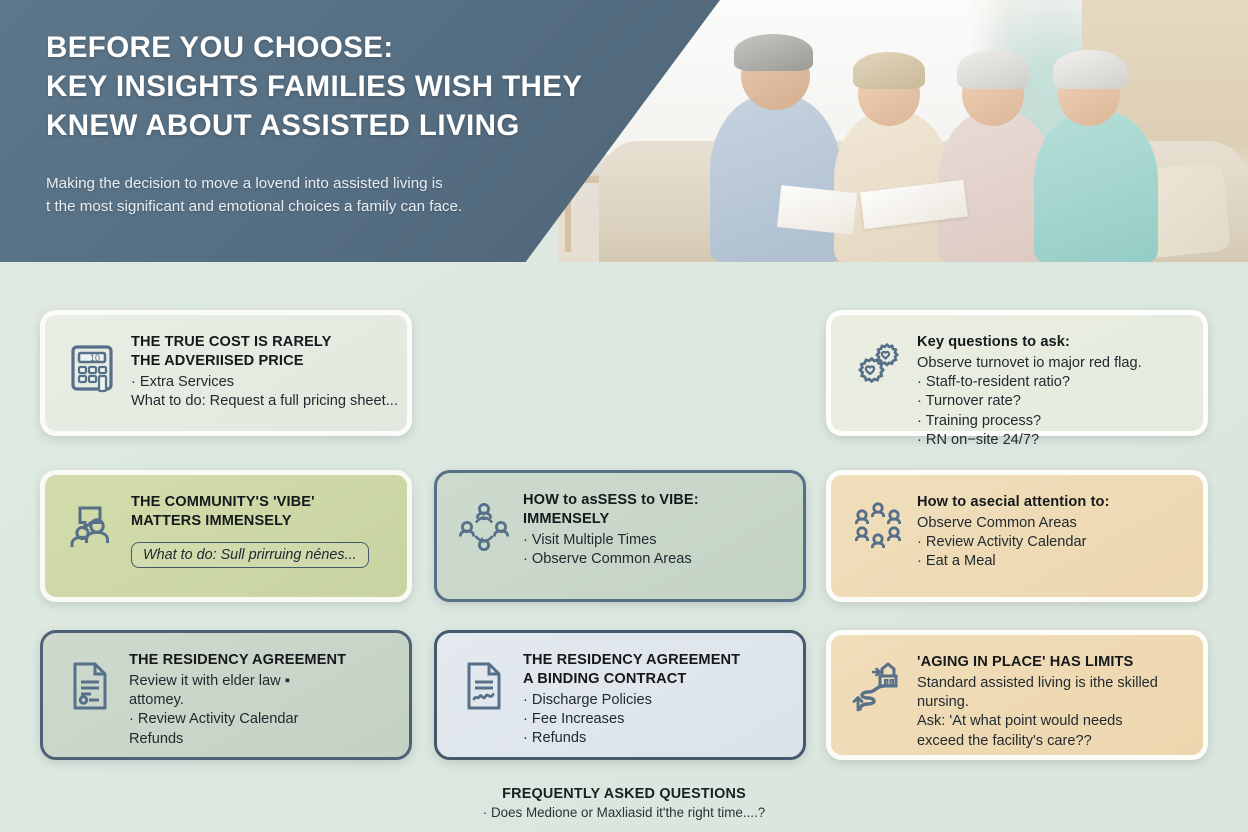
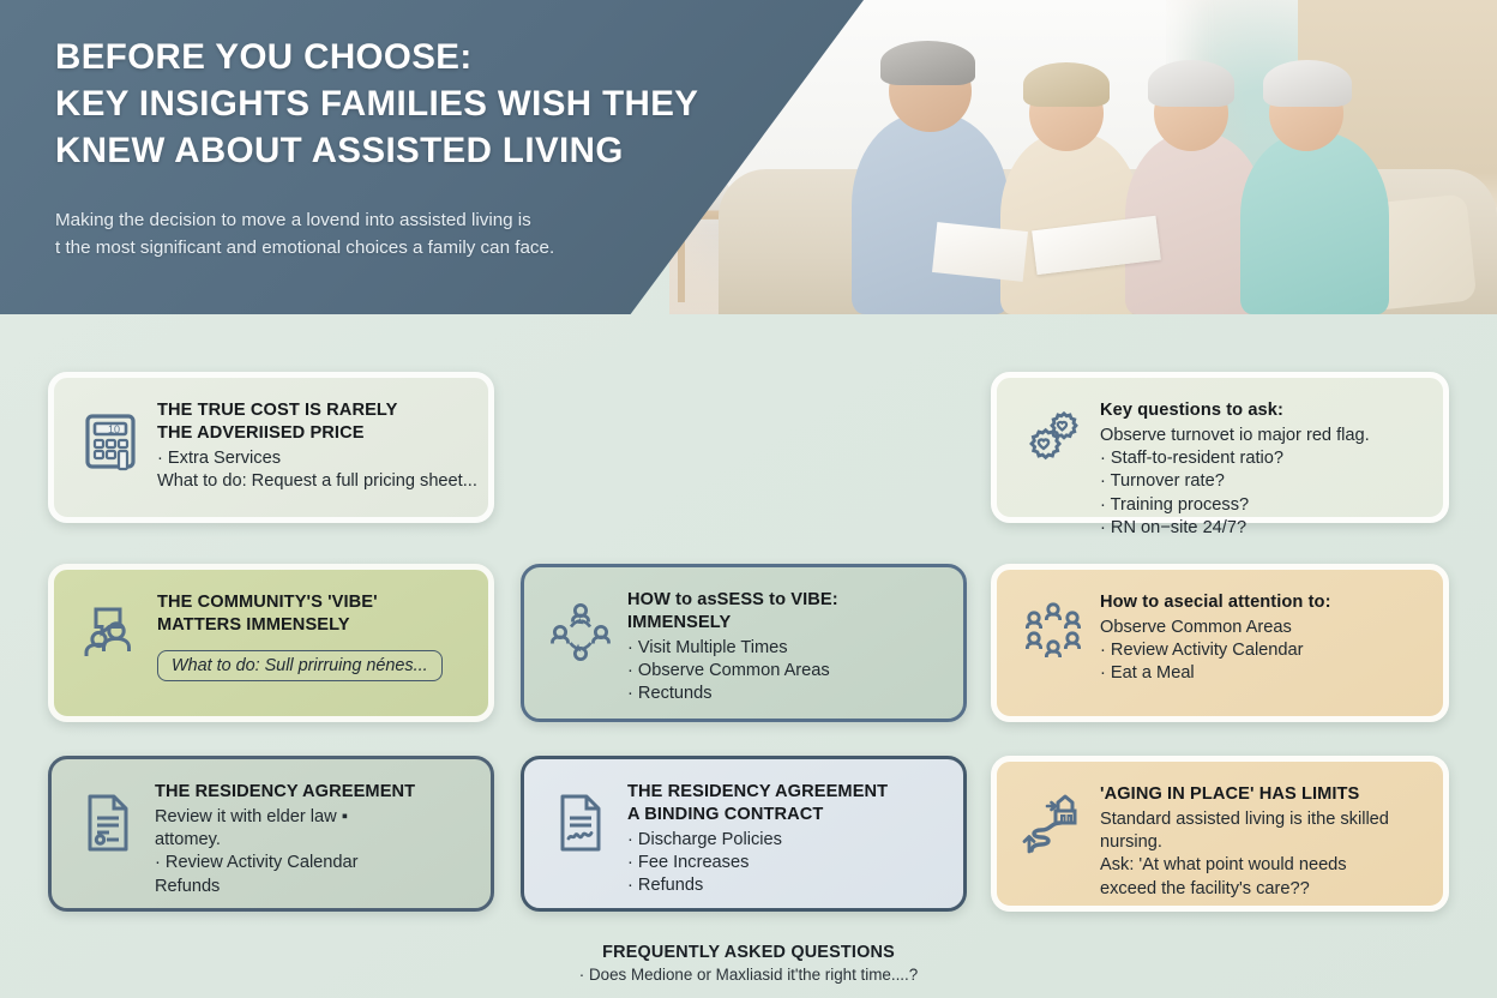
  BEFORE YOU CHOOSE:
  KEY INSIGHTS FAMILIES WISH THEY
  KNEW ABOUT ASSISTED LIVING
  Making the decision to move a lovend into assisted living is
  t the most significant and emotional choices a family can face.
  10
  THE TRUE COST IS RARELY
  THE ADVERIISED PRICE
  · Extra Services
  What to do: Request a full pricing sheet...
  Key questions to ask:
  Observe turnovet io major red flag.
  · Staff-to-resident ratio?
  · Turnover rate?
  · Training process?
  · RN on−site 24/7?
  THE COMMUNITY'S 'VIBE'
  MATTERS IMMENSELY
  What to do: Sull prirruing nénes...
  HOW to asSESS to VIBE:
  IMMENSELY
  · Visit Multiple Times
  · Observe Common Areas
+ · Rectunds
  How to asecial attention to:
  Observe Common Areas
  · Review Activity Calendar
  · Eat a Meal
  THE RESIDENCY AGREEMENT
  Review it with elder law ▪
  attomey.
  · Review Activity Calendar
  Refunds
  THE RESIDENCY AGREEMENT
  A BINDING CONTRACT
  · Discharge Policies
  · Fee Increases
  · Refunds
  'AGING IN PLACE' HAS LIMITS
  Standard assisted living is ithe skilled
  nursing.
  Ask: 'At what point would needs
  exceed the facility's care??
  FREQUENTLY ASKED QUESTIONS
  · Does Medione or Maxliasid it'the right time....?
